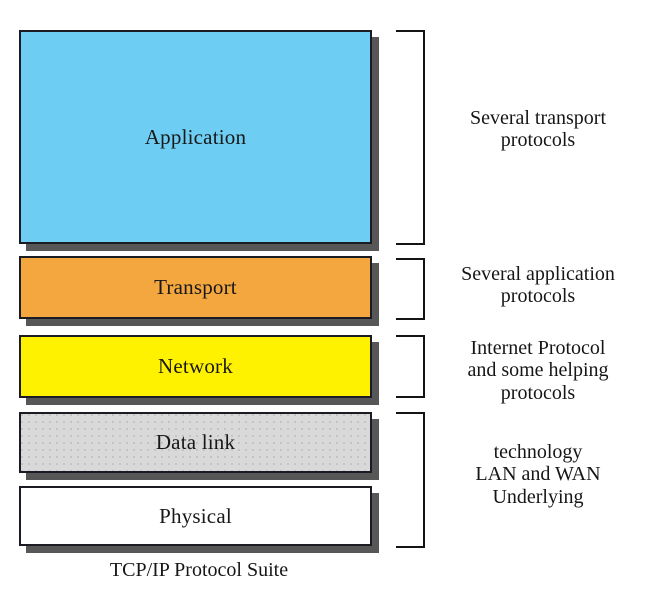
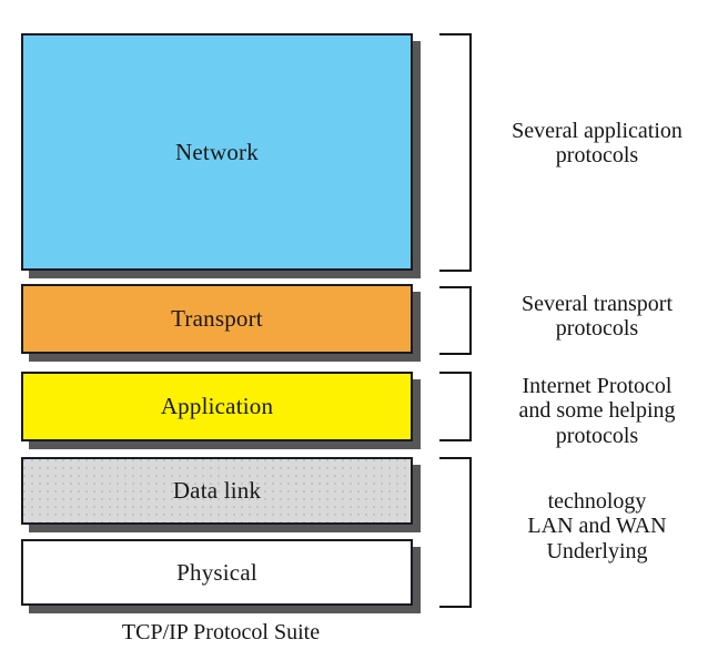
- Application
+ Network
  Transport
- Network
+ Application
  Data link
  Physical
- Several transport
+ Several application
  protocols
- Several application
+ Several transport
  protocols
  Internet Protocol
  and some helping
  protocols
  technology
  LAN and WAN
  Underlying
  TCP/IP Protocol Suite
